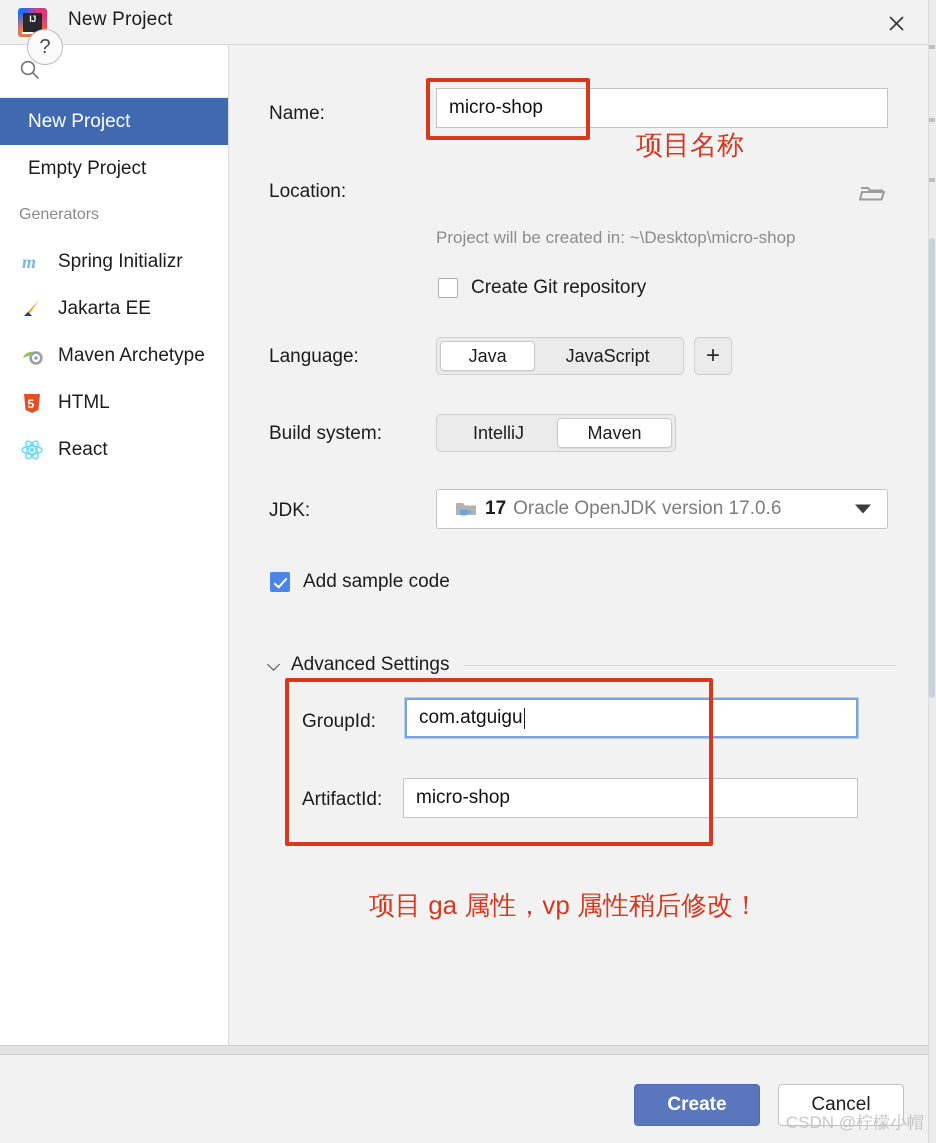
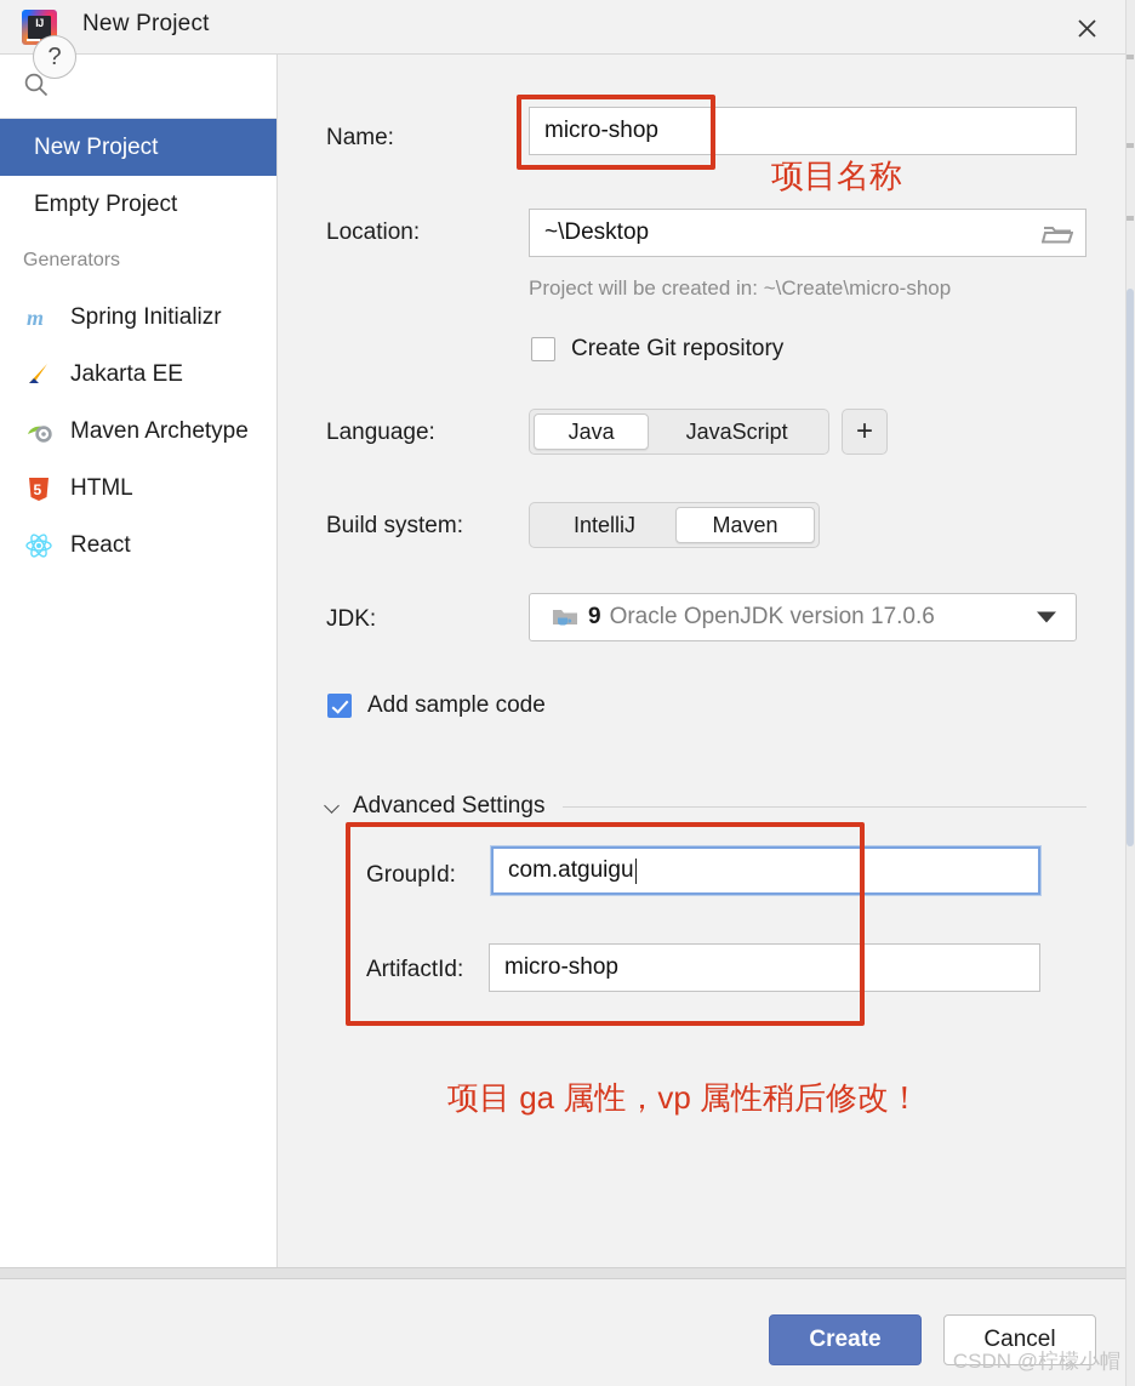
  IJ
  New Project
  New Project
  Empty Project
  Generators
  m
  Spring Initializr
  Jakarta EE
  Maven Archetype
  5
  HTML
  React
  Name:
  micro-shop
  Location:
+ ~\Desktop
- Project will be created in: ~\Desktop\micro-shop
+ Project will be created in: ~\Create\micro-shop
  Create Git repository
  Language:
  Java
  JavaScript
  +
  Build system:
  IntelliJ
  Maven
  JDK:
- 17
+ 9
  Oracle OpenJDK version 17.0.6
  Add sample code
  Advanced Settings
  GroupId:
  com.atguigu
  ArtifactId:
  micro-shop
  项目名称
  项目 ga 属性，vp 属性稍后修改！
  ?
  Create
  Cancel
  CSDN @柠檬小帽
